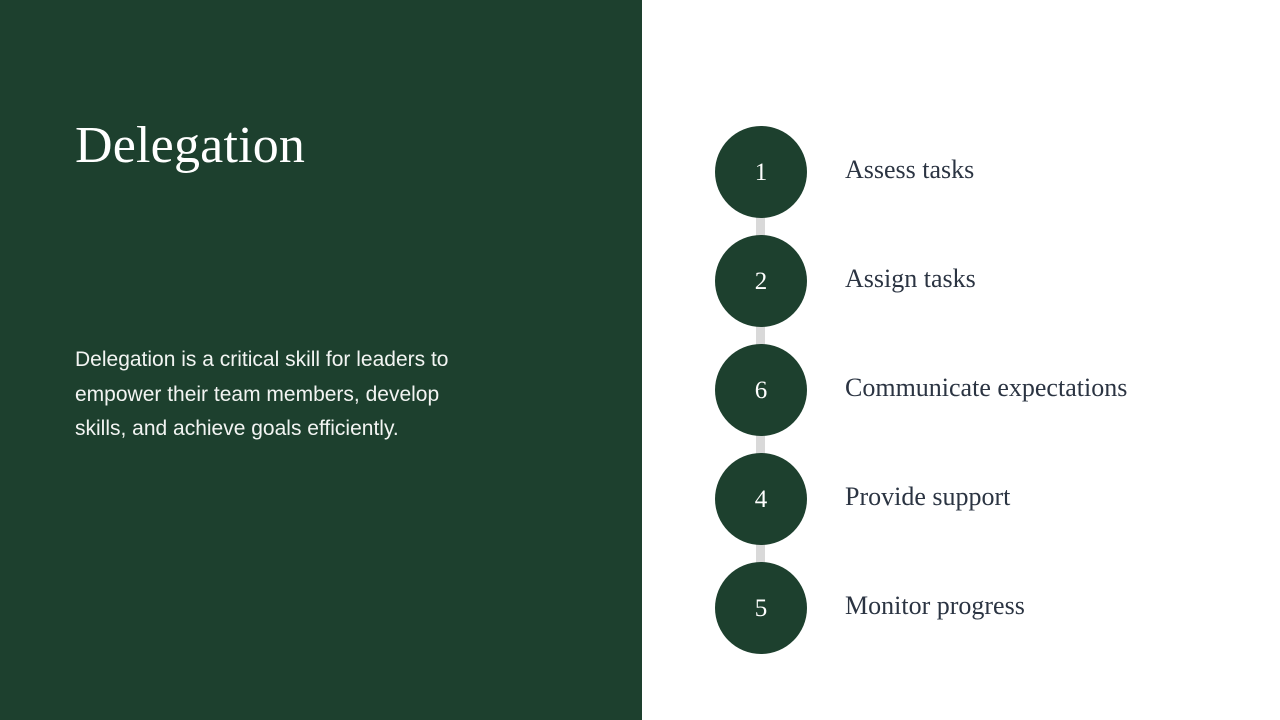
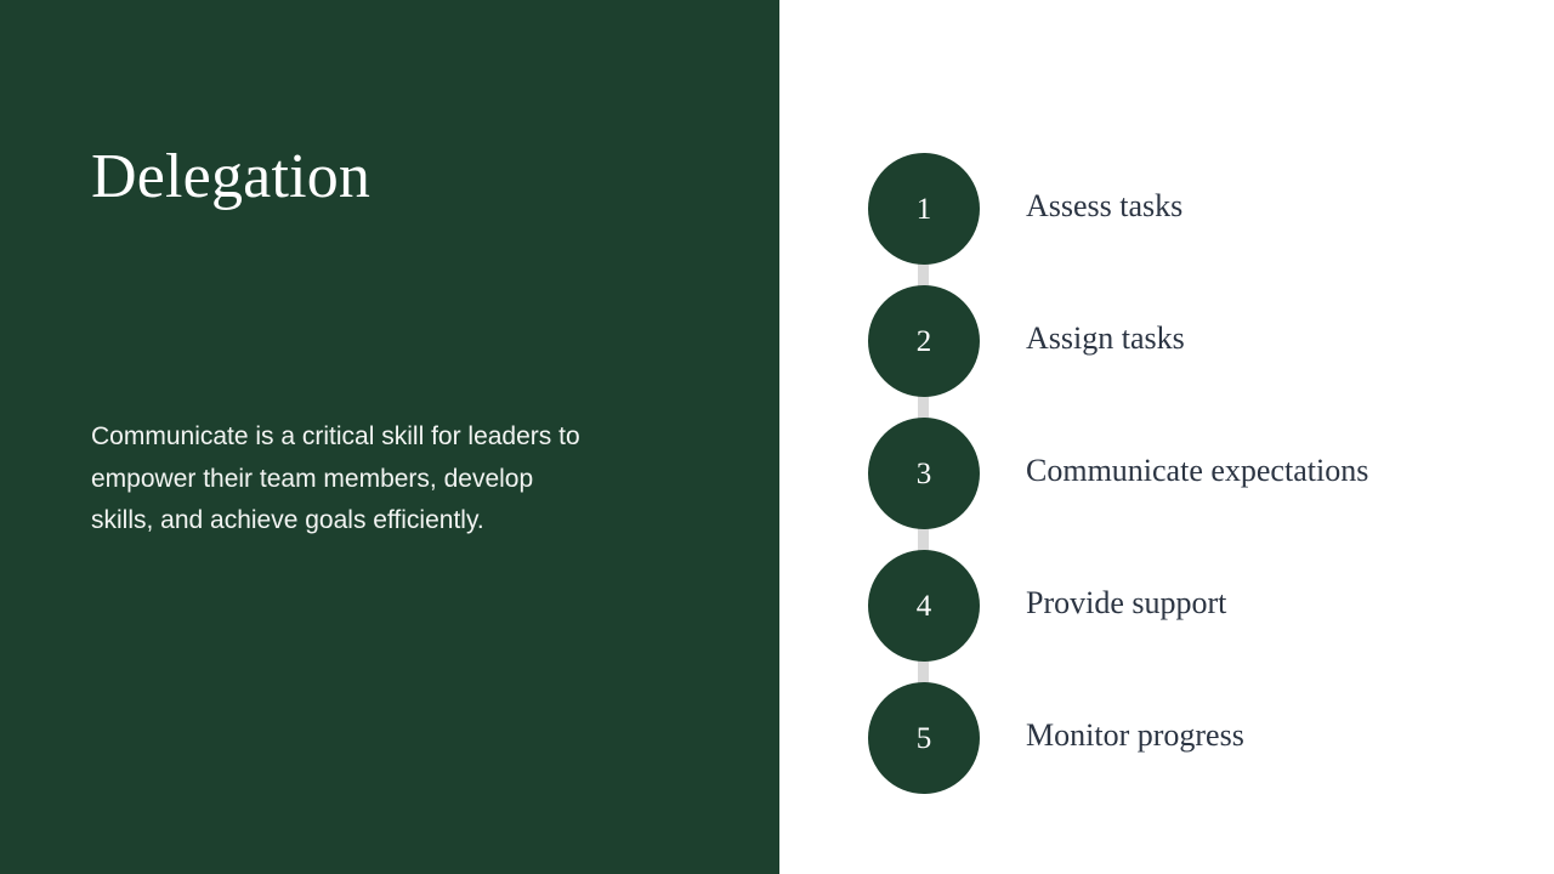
  Delegation
- Delegation is a critical skill for leaders to empower their team members, develop skills, and achieve goals efficiently.
+ Communicate is a critical skill for leaders to empower their team members, develop skills, and achieve goals efficiently.
  1
  Assess tasks
  2
  Assign tasks
- 6
+ 3
  Communicate expectations
  4
  Provide support
  5
  Monitor progress
